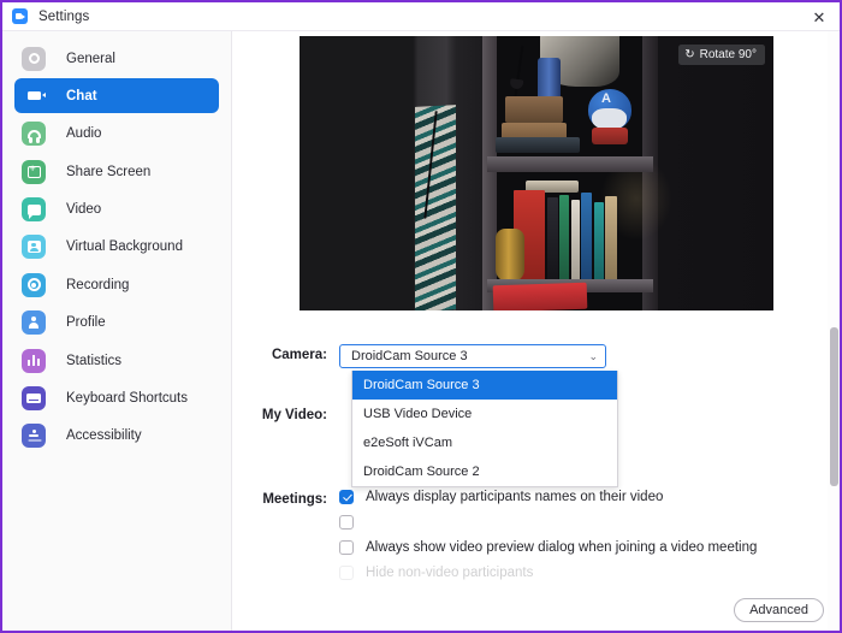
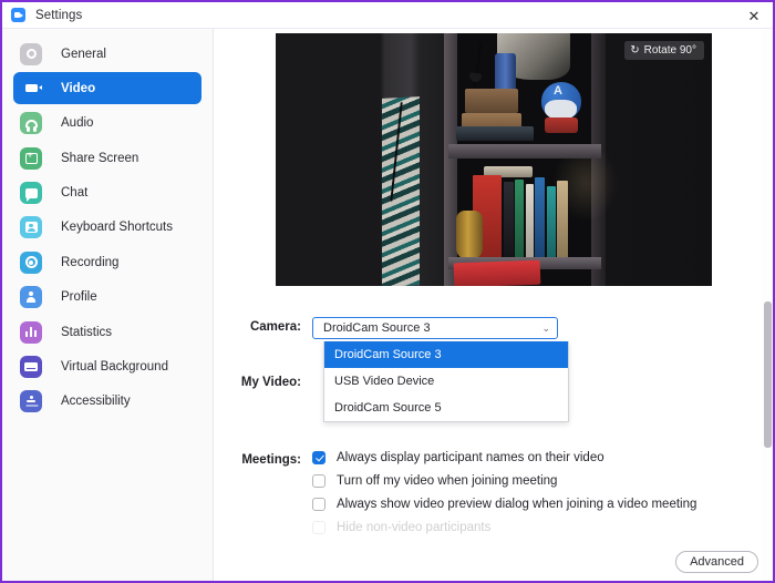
  Settings
  ✕
  General
- Chat
+ Video
  Audio
  Share Screen
- Video
+ Chat
- Virtual Background
+ Keyboard Shortcuts
  Recording
  Profile
  Statistics
- Keyboard Shortcuts
+ Virtual Background
  Accessibility
  ↻
  Rotate 90°
  Camera:
  DroidCam Source 3
  ⌄
  DroidCam Source 3
  USB Video Device
- e2eSoft iVCam
- DroidCam Source 2
+ DroidCam Source 5
  My Video:
  Meetings:
- Always display participants names on their video
+ Always display participant names on their video
+ Turn off my video when joining meeting
  Always show video preview dialog when joining a video meeting
  Hide non-video participants
  Advanced
